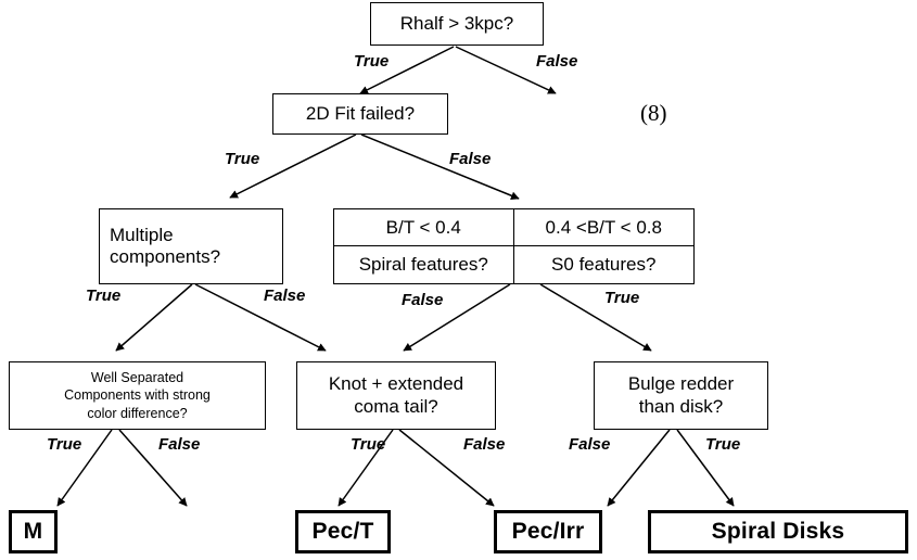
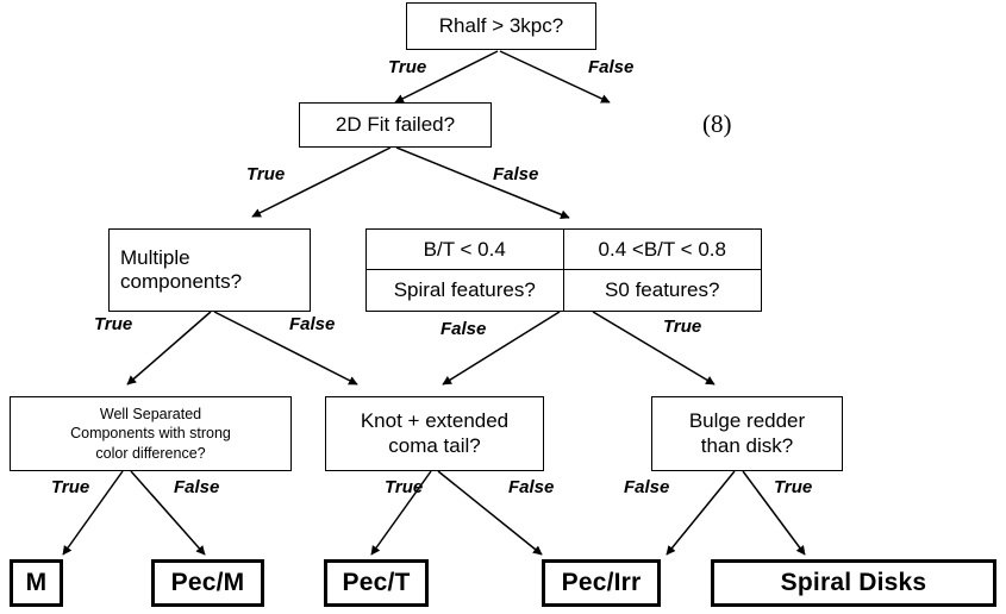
  Rhalf > 3kpc?
  2D Fit failed?
  (8)
  Multiple
  components?
  B/T < 0.4
  0.4 <B/T < 0.8
  Spiral features?
  S0 features?
  Well Separated
  Components with strong
  color difference?
  Knot + extended
  coma tail?
  Bulge redder
  than disk?
  M
+ Pec/M
  Pec/T
  Pec/Irr
  Spiral Disks
  True
  False
  True
  False
  True
  False
  False
  True
  True
  False
  True
  False
  False
  True
